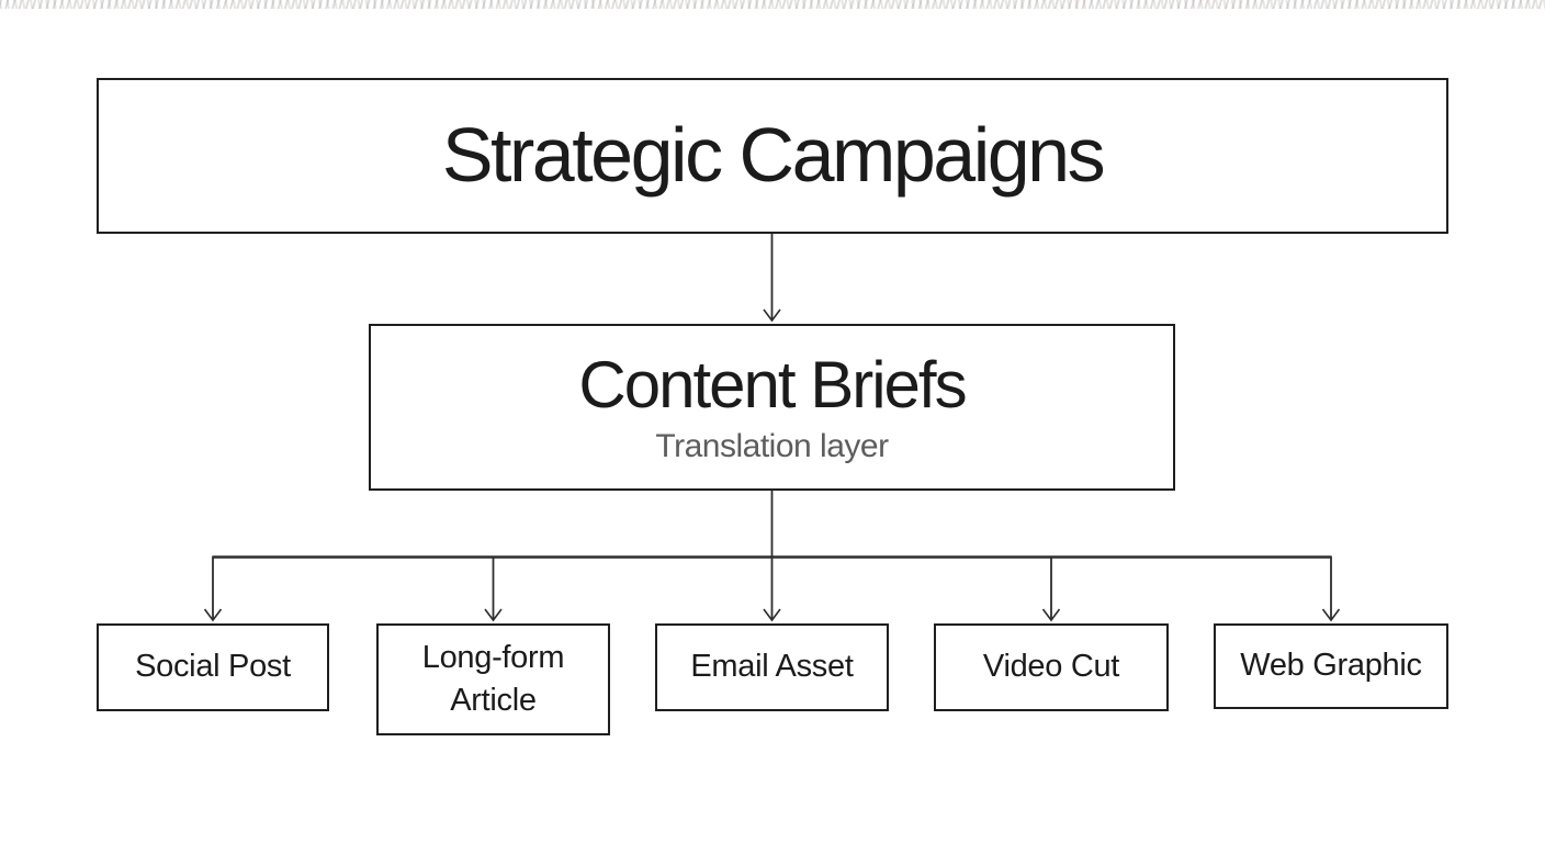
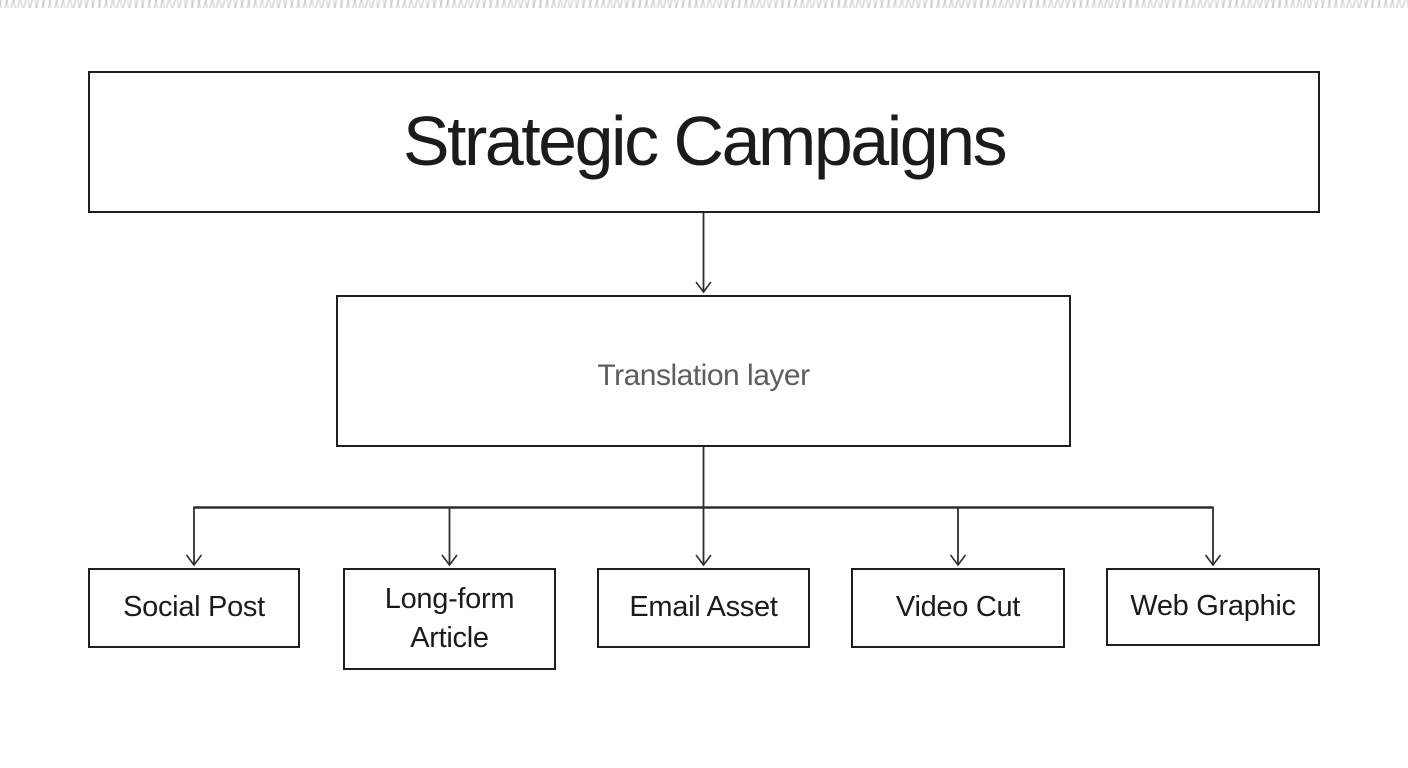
  Strategic Campaigns
- Content Briefs
  Translation layer
  Social Post
  Long-form Article
  Email Asset
  Video Cut
  Web Graphic
